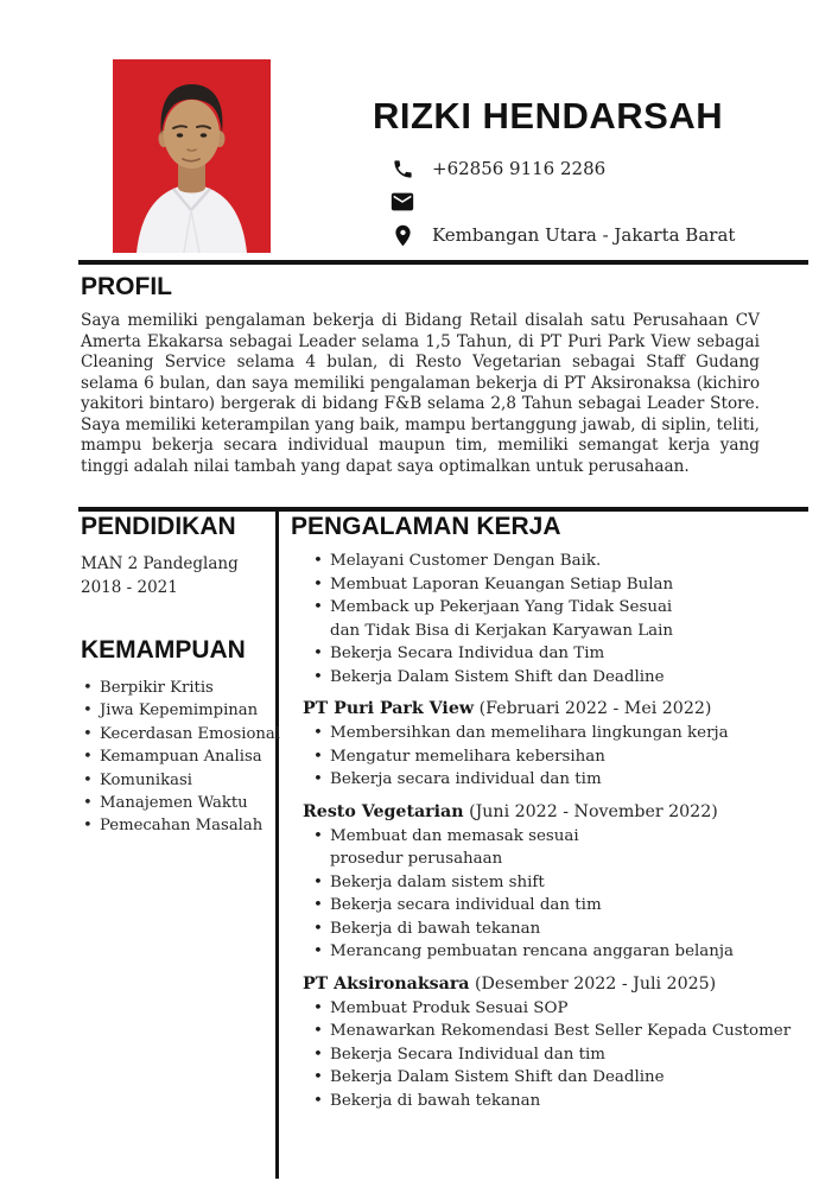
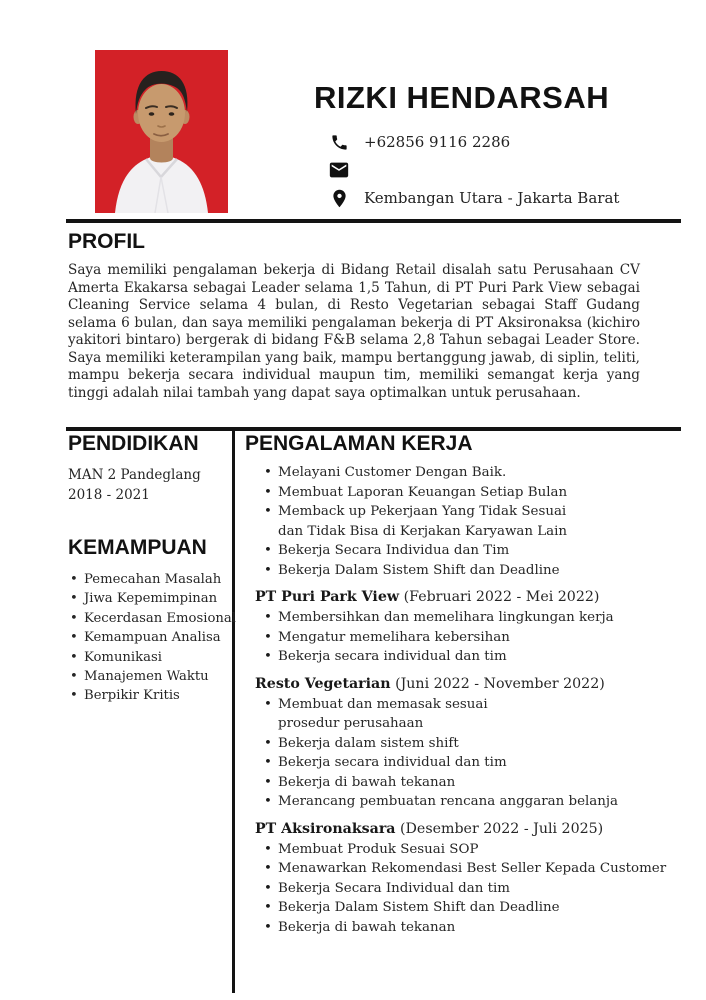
  RIZKI HENDARSAH
  +62856 9116 2286
  Kembangan Utara - Jakarta Barat
  PROFIL
  Saya memiliki pengalaman bekerja di Bidang Retail disalah satu Perusahaan CV Amerta Ekakarsa sebagai Leader selama 1,5 Tahun, di PT Puri Park View sebagai Cleaning Service selama 4 bulan, di Resto Vegetarian sebagai Staff Gudang selama 6 bulan, dan saya memiliki pengalaman bekerja di PT Aksironaksa (kichiro yakitori bintaro) bergerak di bidang F&B selama 2,8 Tahun sebagai Leader Store. Saya memiliki keterampilan yang baik, mampu bertanggung jawab, di siplin, teliti, mampu bekerja secara individual maupun tim, memiliki semangat kerja yang tinggi adalah nilai tambah yang dapat saya optimalkan untuk perusahaan.
  PENDIDIKAN
  MAN 2 Pandeglang
  2018 - 2021
  KEMAMPUAN
  •
- Berpikir Kritis
+ Pemecahan Masalah
  •
  Jiwa Kepemimpinan
  •
  Kecerdasan Emosional
  •
  Kemampuan Analisa
  •
  Komunikasi
  •
  Manajemen Waktu
  •
- Pemecahan Masalah
+ Berpikir Kritis
  PENGALAMAN KERJA
  •
  Melayani Customer Dengan Baik.
  •
  Membuat Laporan Keuangan Setiap Bulan
  •
  Memback up Pekerjaan Yang Tidak Sesuai
  dan Tidak Bisa di Kerjakan Karyawan Lain
  •
  Bekerja Secara Individua dan Tim
  •
  Bekerja Dalam Sistem Shift dan Deadline
  PT Puri Park View (Februari 2022 - Mei 2022)
  •
  Membersihkan dan memelihara lingkungan kerja
  •
  Mengatur memelihara kebersihan
  •
  Bekerja secara individual dan tim
  Resto Vegetarian (Juni 2022 - November 2022)
  •
  Membuat dan memasak sesuai
  prosedur perusahaan
  •
  Bekerja dalam sistem shift
  •
  Bekerja secara individual dan tim
  •
  Bekerja di bawah tekanan
  •
  Merancang pembuatan rencana anggaran belanja
  PT Aksironaksara (Desember 2022 - Juli 2025)
  •
  Membuat Produk Sesuai SOP
  •
  Menawarkan Rekomendasi Best Seller Kepada Customer
  •
  Bekerja Secara Individual dan tim
  •
  Bekerja Dalam Sistem Shift dan Deadline
  •
  Bekerja di bawah tekanan
